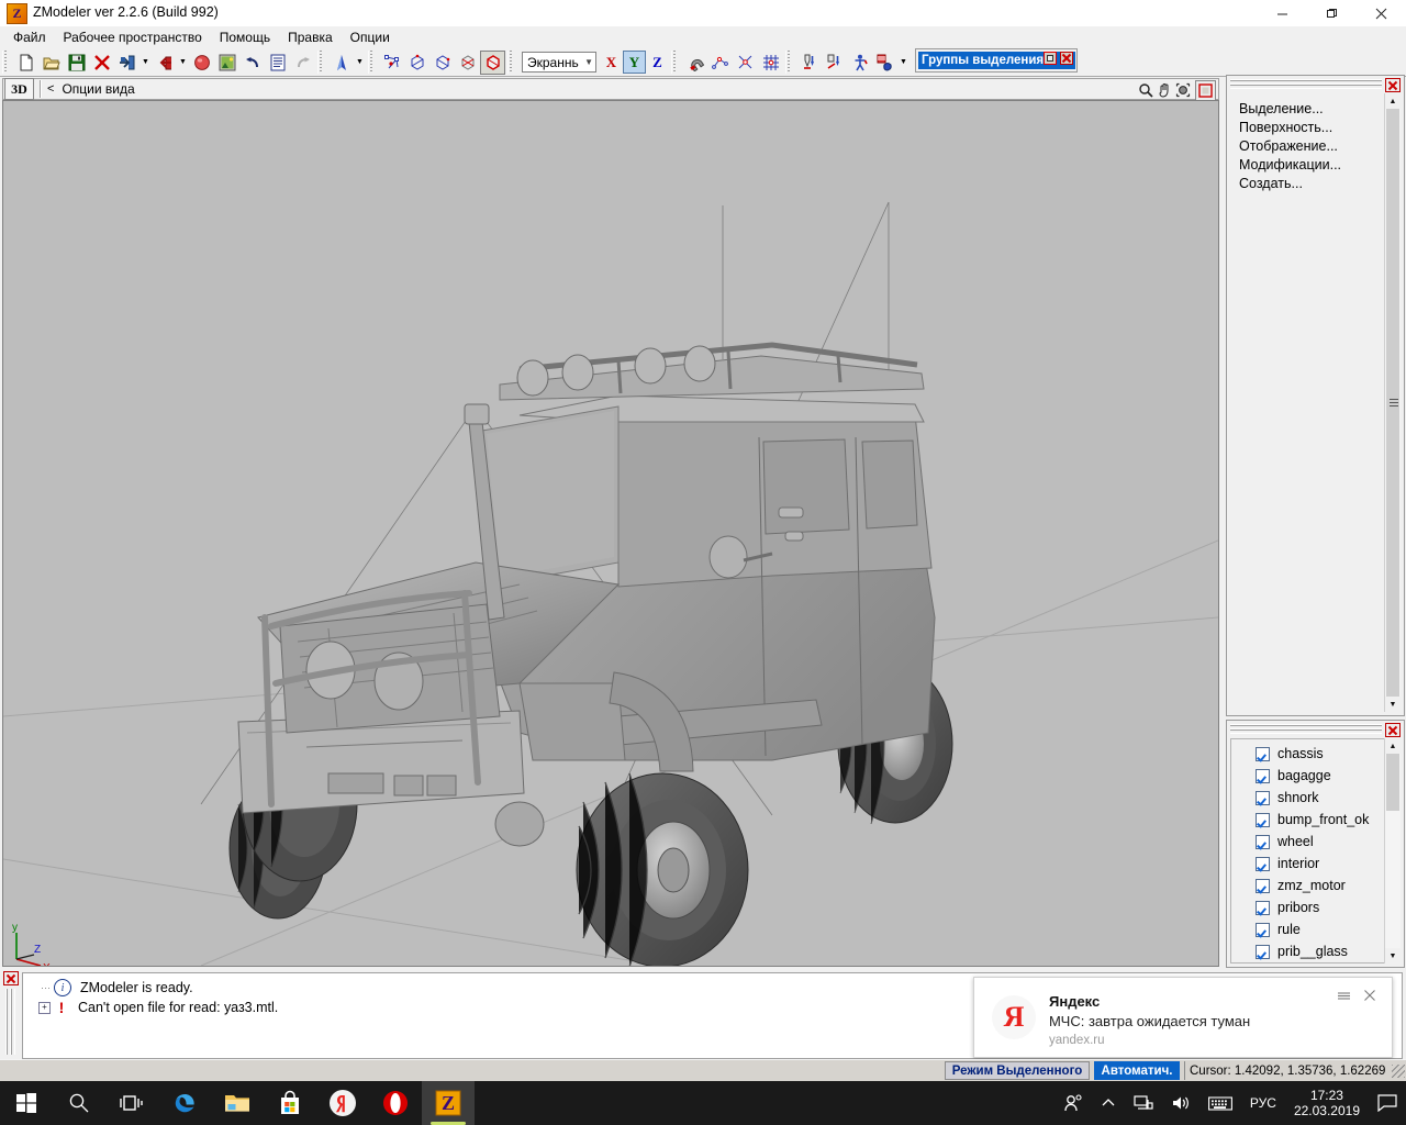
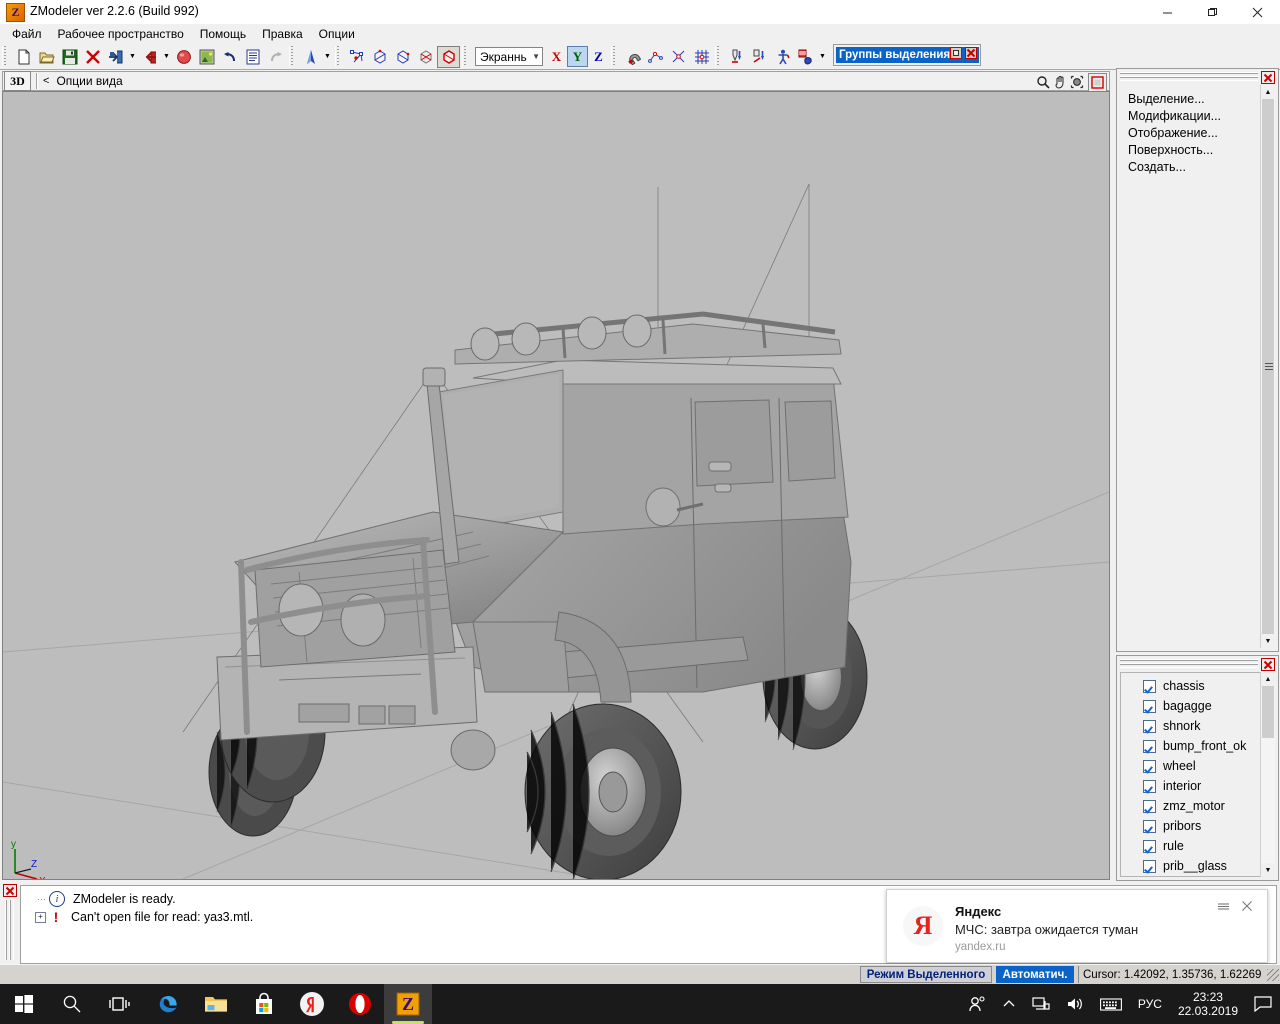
  Z
  ZModeler ver 2.2.6 (Build 992)
  Файл
  Рабочее пространство
  Помощь
  Правка
  Опции
  Экраннь
  ▼
  X
  Y
  Z
  Группы выделения
  3D
  <
  Опции вида
  y
  Z
  Выделение...
- Поверхность...
+ Модификации...
  Отображение...
- Модификации...
+ Поверхность...
  Создать...
  chassis
  bagagge
  shnork
  bump_front_ok
  wheel
  interior
  zmz_motor
  pribors
  rule
  prib__glass
  ⋯
  i
  ZModeler is ready.
  +
  !
  Can't open file for read: уаз3.mtl.
  Я
  Яндекс
  МЧС: завтра ожидается туман
  yandex.ru
  Режим Выделенного
  Автоматич.
  Cursor: 1.42092, 1.35736, 1.62269
  Z
  РУС
- 17:23
+ 23:23
  22.03.2019
